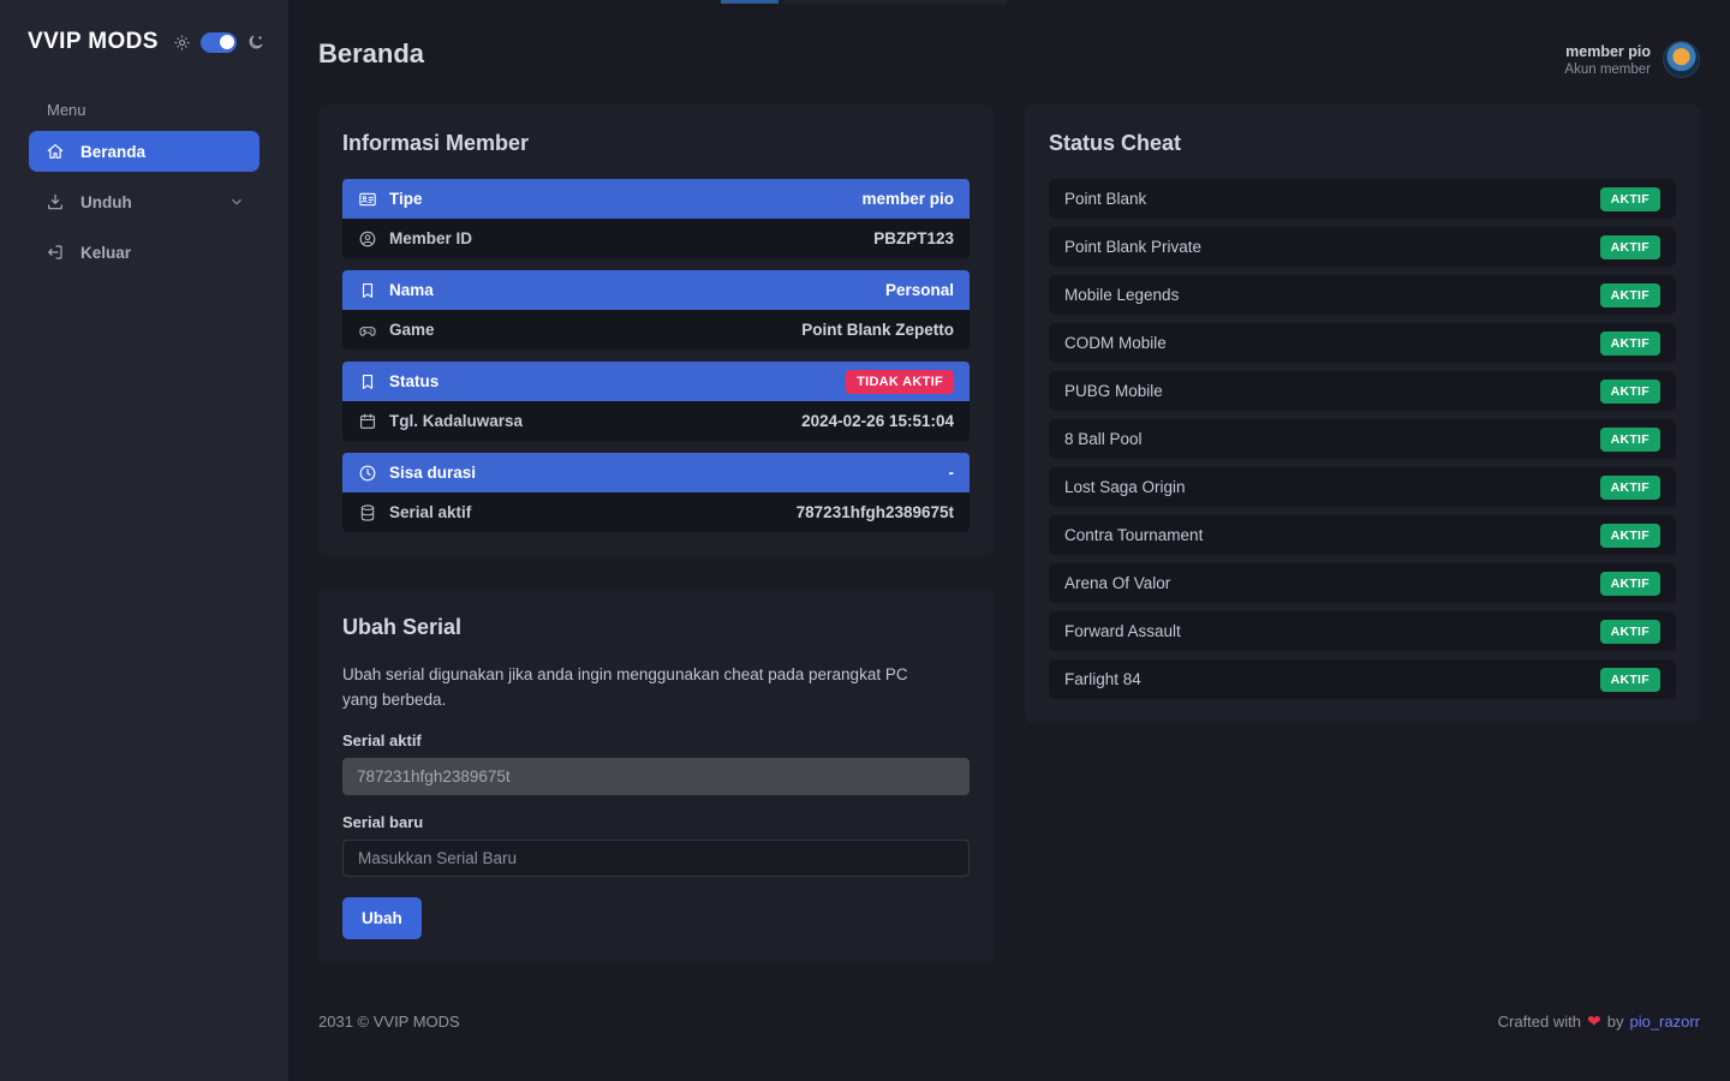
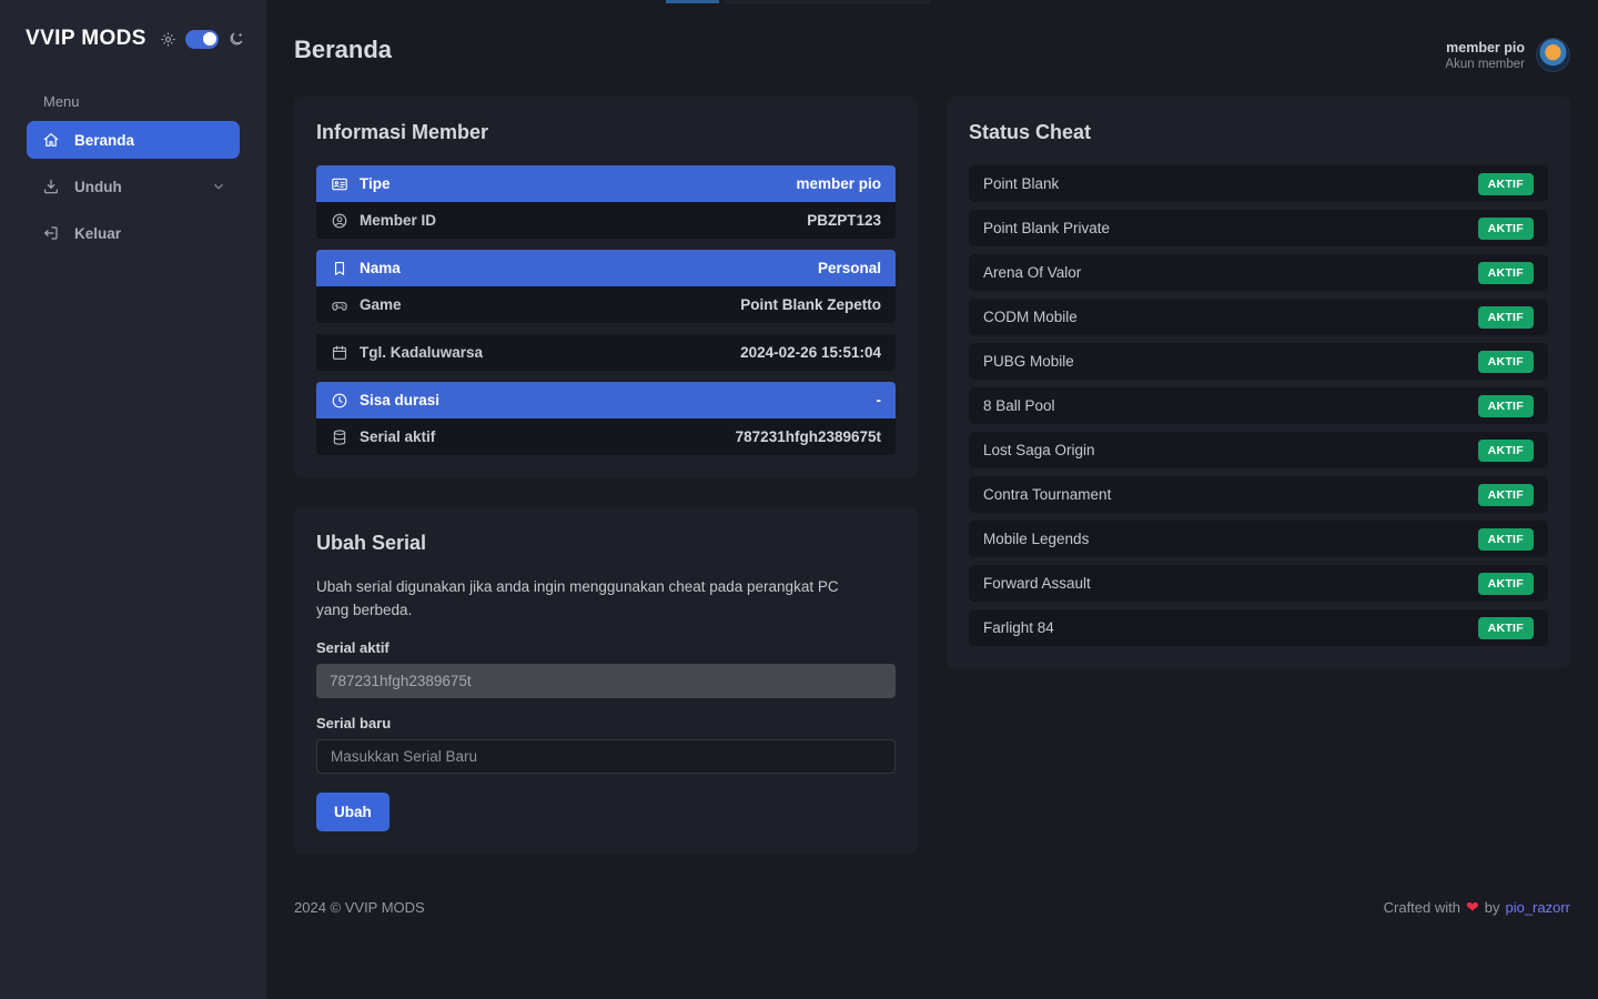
  VVIP MODS
  Menu
  Beranda
  Unduh
  Keluar
  Beranda
  member pio
  Akun member
  Informasi Member
  Tipe
  member pio
  Member ID
  PBZPT123
  Nama
  Personal
  Game
  Point Blank Zepetto
- Status
- TIDAK AKTIF
  Tgl. Kadaluwarsa
  2024-02-26 15:51:04
  Sisa durasi
  -
  Serial aktif
  787231hfgh2389675t
  Ubah Serial
  Ubah serial digunakan jika anda ingin menggunakan cheat pada perangkat PC yang berbeda.
  Serial aktif
  787231hfgh2389675t
  Serial baru
  Masukkan Serial Baru
  Ubah
  Status Cheat
  Point Blank
  AKTIF
  Point Blank Private
  AKTIF
- Mobile Legends
+ Arena Of Valor
  AKTIF
  CODM Mobile
  AKTIF
  PUBG Mobile
  AKTIF
  8 Ball Pool
  AKTIF
  Lost Saga Origin
  AKTIF
  Contra Tournament
  AKTIF
- Arena Of Valor
+ Mobile Legends
  AKTIF
  Forward Assault
  AKTIF
  Farlight 84
  AKTIF
- 2031 © VVIP MODS
+ 2024 © VVIP MODS
  Crafted with
  ❤
  by
  pio_razorr
